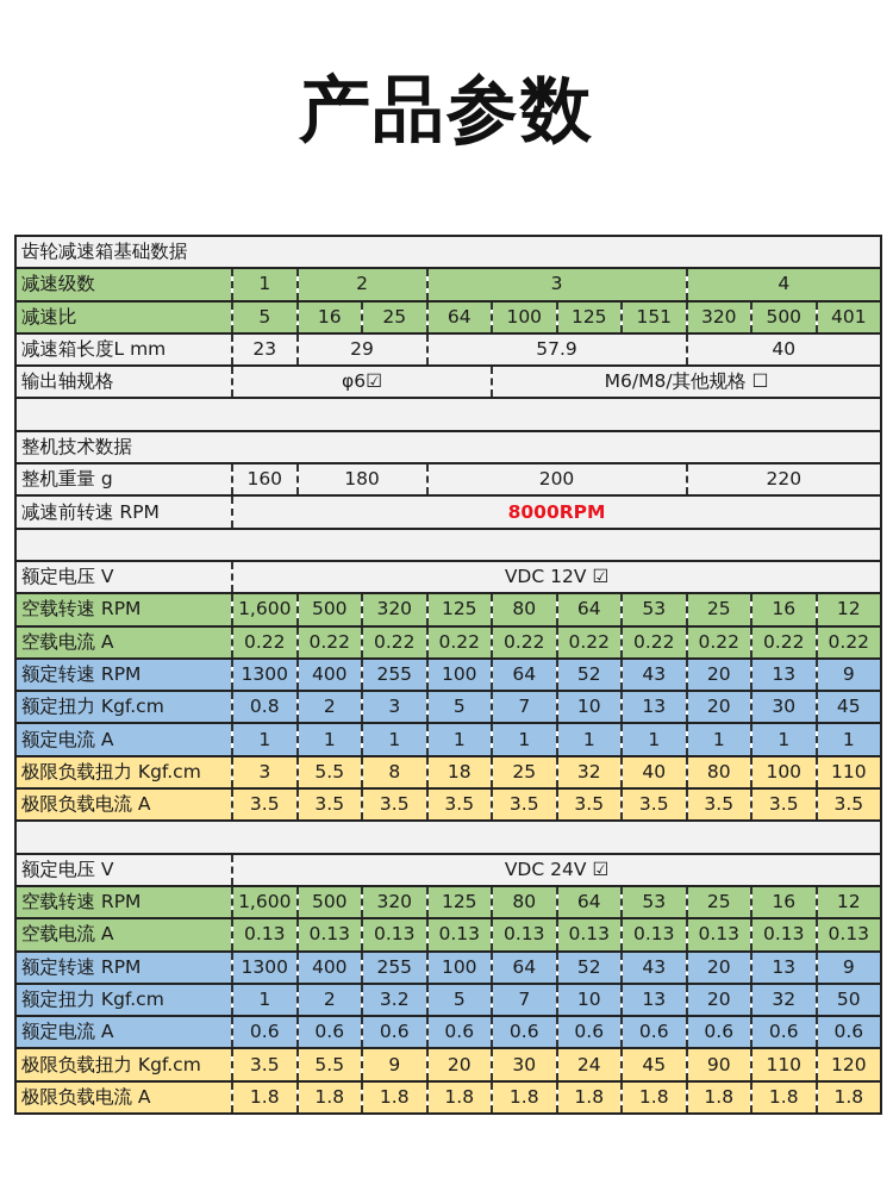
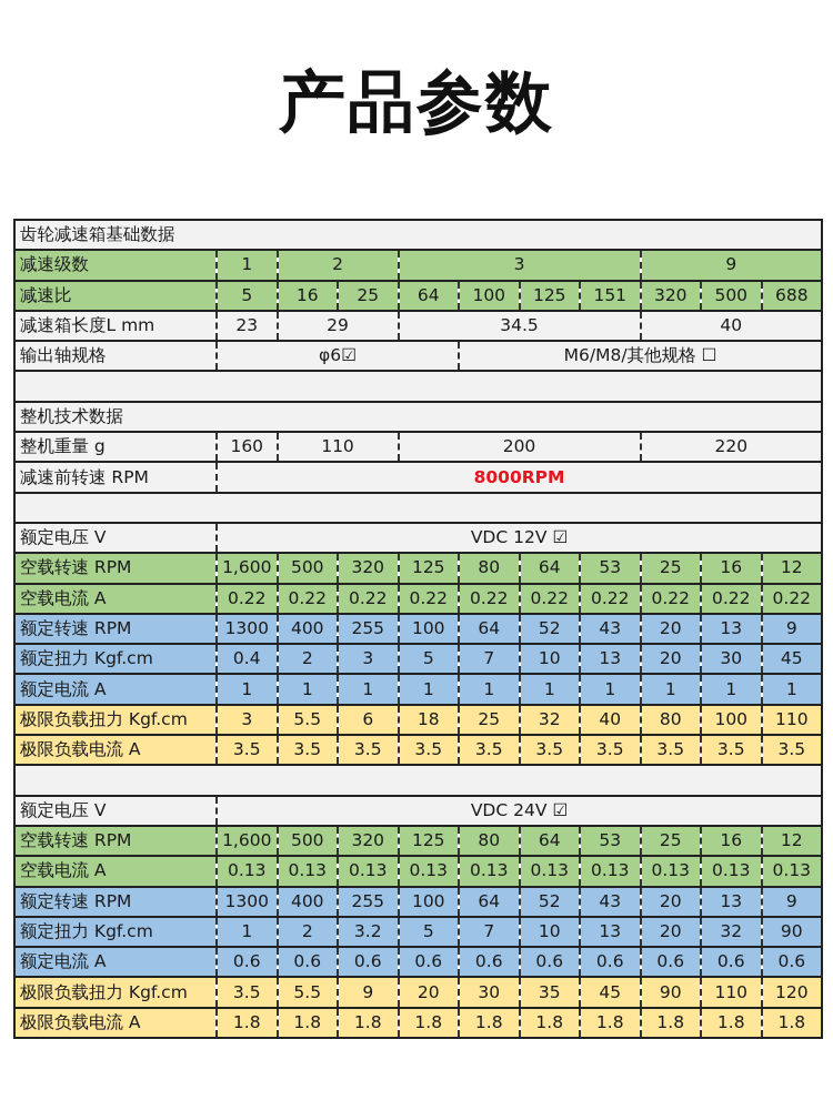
  产品参数
  齿轮减速箱基础数据
- 减速级数	1	2	3	4
+ 减速级数	1	2	3	9
- 减速比	5	16	25	64	100	125	151	320	500	401
+ 减速比	5	16	25	64	100	125	151	320	500	688
- 减速箱长度L mm	23	29	57.9	40
+ 减速箱长度L mm	23	29	34.5	40
  输出轴规格	φ6☑	M6/M8/其他规格 ☐
  整机技术数据
- 整机重量 g	160	180	200	220
+ 整机重量 g	160	110	200	220
  减速前转速 RPM	8000RPM
  额定电压 V	VDC 12V ☑
  空载转速 RPM	1,600	500	320	125	80	64	53	25	16	12
  空载电流 A	0.22	0.22	0.22	0.22	0.22	0.22	0.22	0.22	0.22	0.22
  额定转速 RPM	1300	400	255	100	64	52	43	20	13	9
- 额定扭力 Kgf.cm	0.8	2	3	5	7	10	13	20	30	45
+ 额定扭力 Kgf.cm	0.4	2	3	5	7	10	13	20	30	45
  额定电流 A	1	1	1	1	1	1	1	1	1	1
- 极限负载扭力 Kgf.cm	3	5.5	8	18	25	32	40	80	100	110
+ 极限负载扭力 Kgf.cm	3	5.5	6	18	25	32	40	80	100	110
  极限负载电流 A	3.5	3.5	3.5	3.5	3.5	3.5	3.5	3.5	3.5	3.5
  额定电压 V	VDC 24V ☑
  空载转速 RPM	1,600	500	320	125	80	64	53	25	16	12
  空载电流 A	0.13	0.13	0.13	0.13	0.13	0.13	0.13	0.13	0.13	0.13
  额定转速 RPM	1300	400	255	100	64	52	43	20	13	9
- 额定扭力 Kgf.cm	1	2	3.2	5	7	10	13	20	32	50
+ 额定扭力 Kgf.cm	1	2	3.2	5	7	10	13	20	32	90
  额定电流 A	0.6	0.6	0.6	0.6	0.6	0.6	0.6	0.6	0.6	0.6
- 极限负载扭力 Kgf.cm	3.5	5.5	9	20	30	24	45	90	110	120
+ 极限负载扭力 Kgf.cm	3.5	5.5	9	20	30	35	45	90	110	120
  极限负载电流 A	1.8	1.8	1.8	1.8	1.8	1.8	1.8	1.8	1.8	1.8
